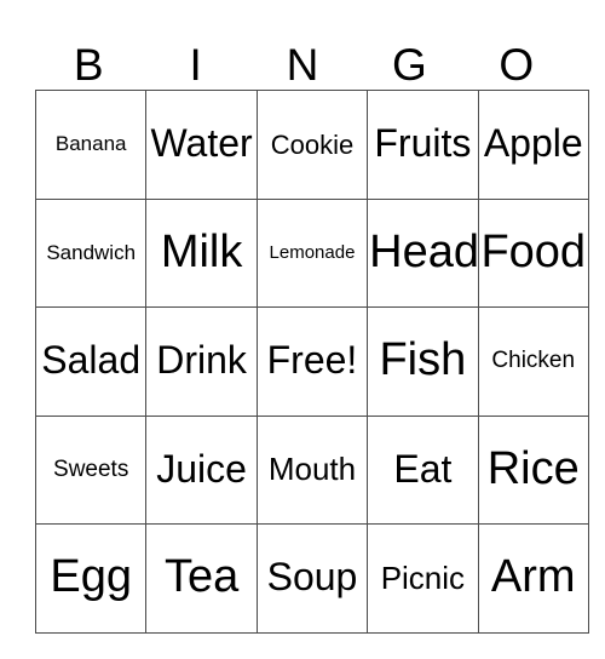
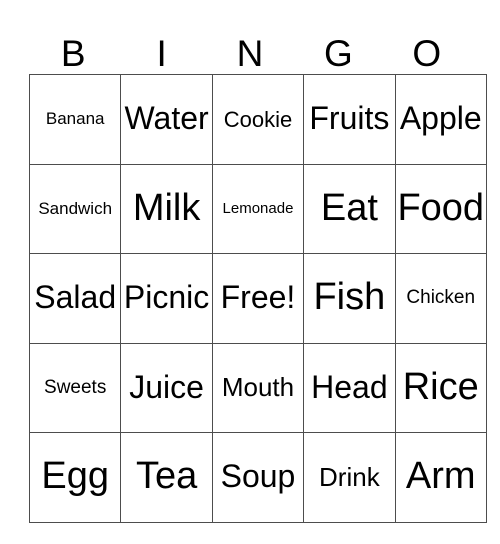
  B
  I
  N
  G
  O
  Banana	Water	Cookie	Fruits	Apple
- Sandwich	Milk	Lemonade	Head	Food
+ Sandwich	Milk	Lemonade	Eat	Food
- Salad	Drink	Free!	Fish	Chicken
+ Salad	Picnic	Free!	Fish	Chicken
- Sweets	Juice	Mouth	Eat	Rice
+ Sweets	Juice	Mouth	Head	Rice
- Egg	Tea	Soup	Picnic	Arm
+ Egg	Tea	Soup	Drink	Arm
